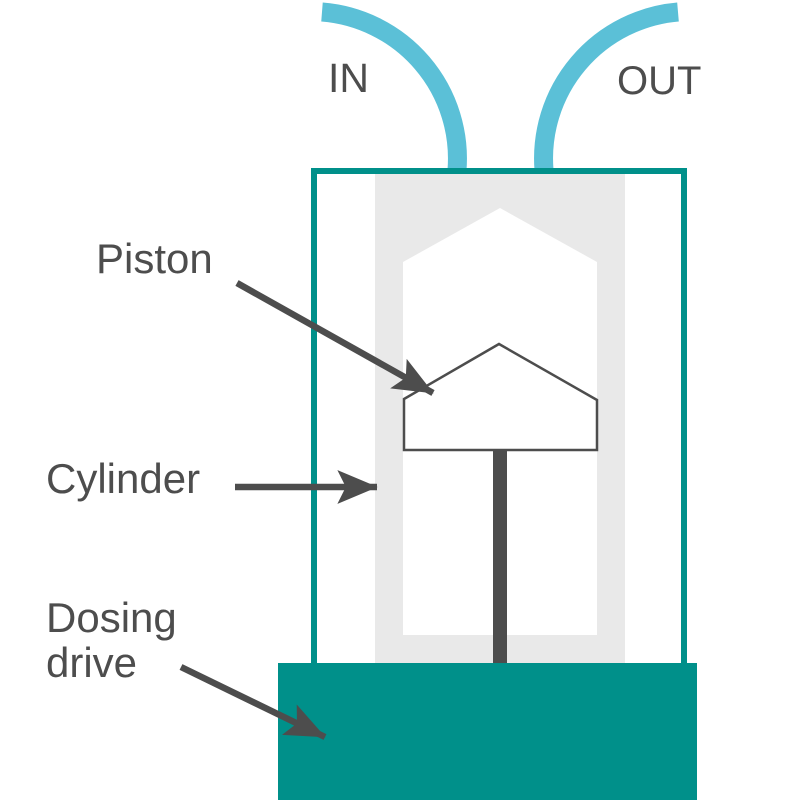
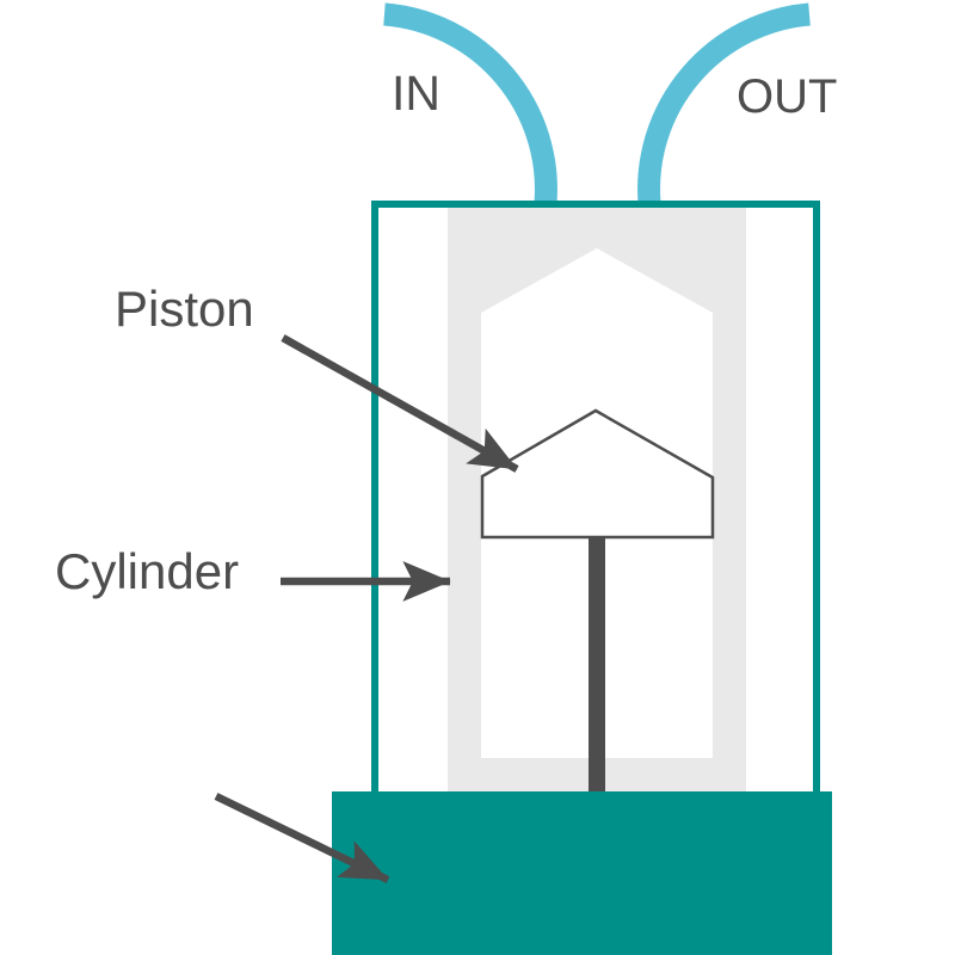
  IN
  OUT
  Piston
  Cylinder
- Dosing
- drive
